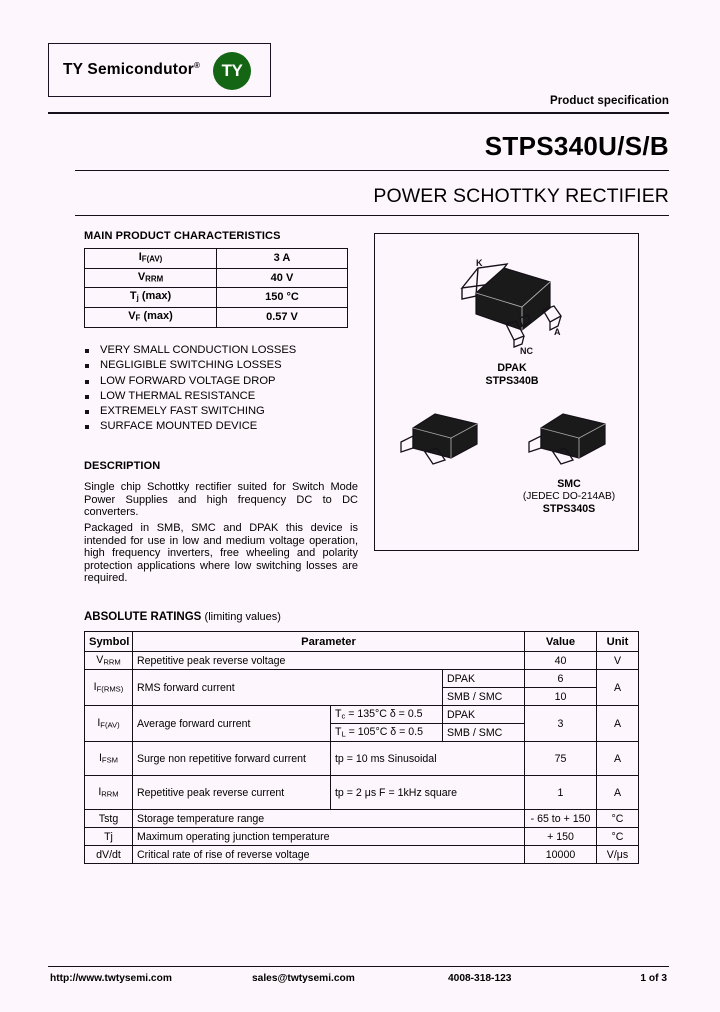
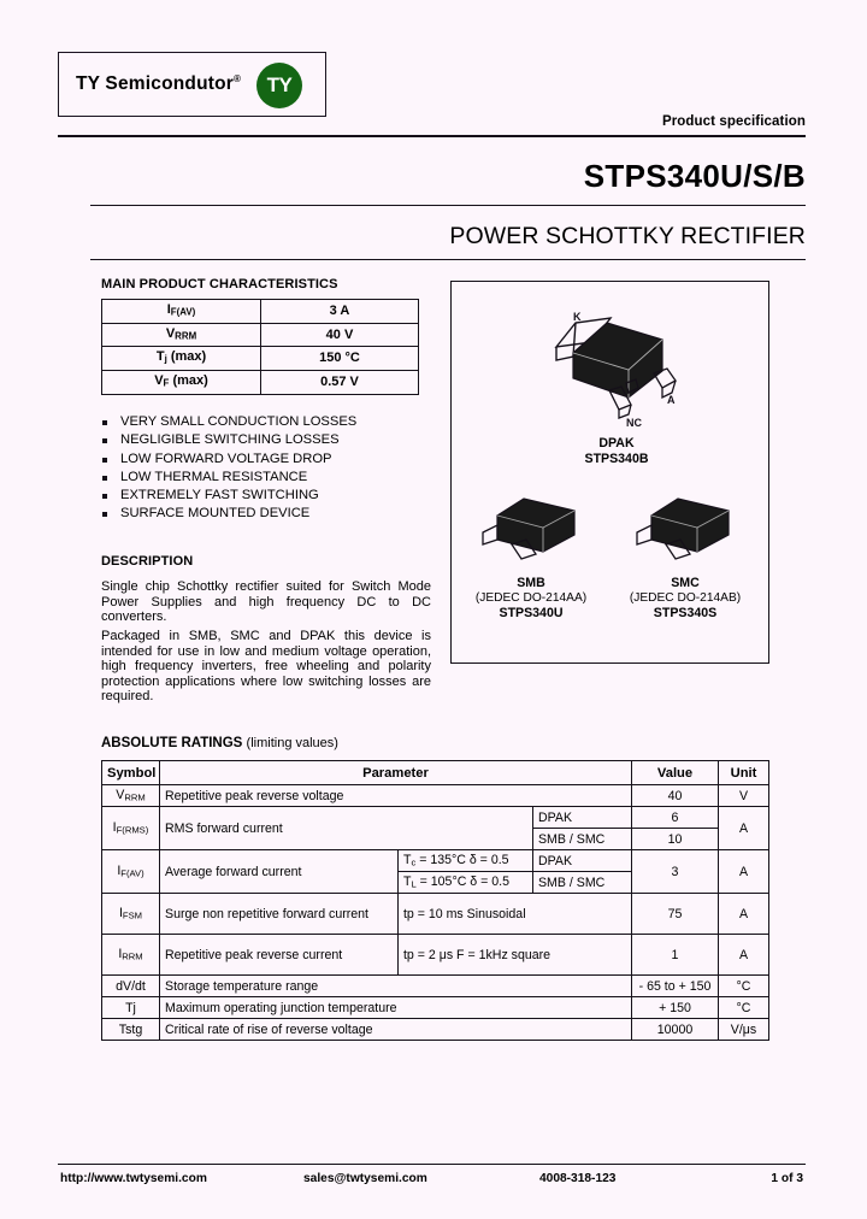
  TY Semicondutor®
  TY
  Product specification
  STPS340U/S/B
  POWER SCHOTTKY RECTIFIER
  MAIN PRODUCT CHARACTERISTICS
  IF(AV)	3 A
  VRRM	40 V
  Tj (max)	150 °C
  VF (max)	0.57 V
  VERY SMALL CONDUCTION LOSSES
  NEGLIGIBLE SWITCHING LOSSES
  LOW FORWARD VOLTAGE DROP
  LOW THERMAL RESISTANCE
  EXTREMELY FAST SWITCHING
  SURFACE MOUNTED DEVICE
  DESCRIPTION
  Single chip Schottky rectifier suited for Switch Mode Power Supplies and high frequency DC to DC converters.
  Packaged in SMB, SMC and DPAK this device is intended for use in low and medium voltage operation, high frequency inverters, free wheeling and polarity protection applications where low switching losses are required.
  K
  A
  NC
  DPAK
  STPS340B
+ SMB
+ (JEDEC DO-214AA)
+ STPS340U
  SMC
  (JEDEC DO-214AB)
  STPS340S
  ABSOLUTE RATINGS (limiting values)
  Symbol	Parameter	Value	Unit
  VRRM	Repetitive peak reverse voltage	40	V
  IF(RMS)	RMS forward current	DPAK	6	A
  SMB / SMC	10
  IF(AV)	Average forward current	Tc = 135°C δ = 0.5	DPAK	3	A
  TL = 105°C δ = 0.5	SMB / SMC
  IFSM	Surge non repetitive forward current	tp = 10 ms Sinusoidal	75	A
  IRRM	Repetitive peak reverse current	tp = 2 μs F = 1kHz square	1	A
- Tstg	Storage temperature range	- 65 to + 150	°C
+ dV/dt	Storage temperature range	- 65 to + 150	°C
  Tj	Maximum operating junction temperature	+ 150	°C
- dV/dt	Critical rate of rise of reverse voltage	10000	V/μs
+ Tstg	Critical rate of rise of reverse voltage	10000	V/μs
  http://www.twtysemi.com
  sales@twtysemi.com
  4008-318-123
  1 of 3
